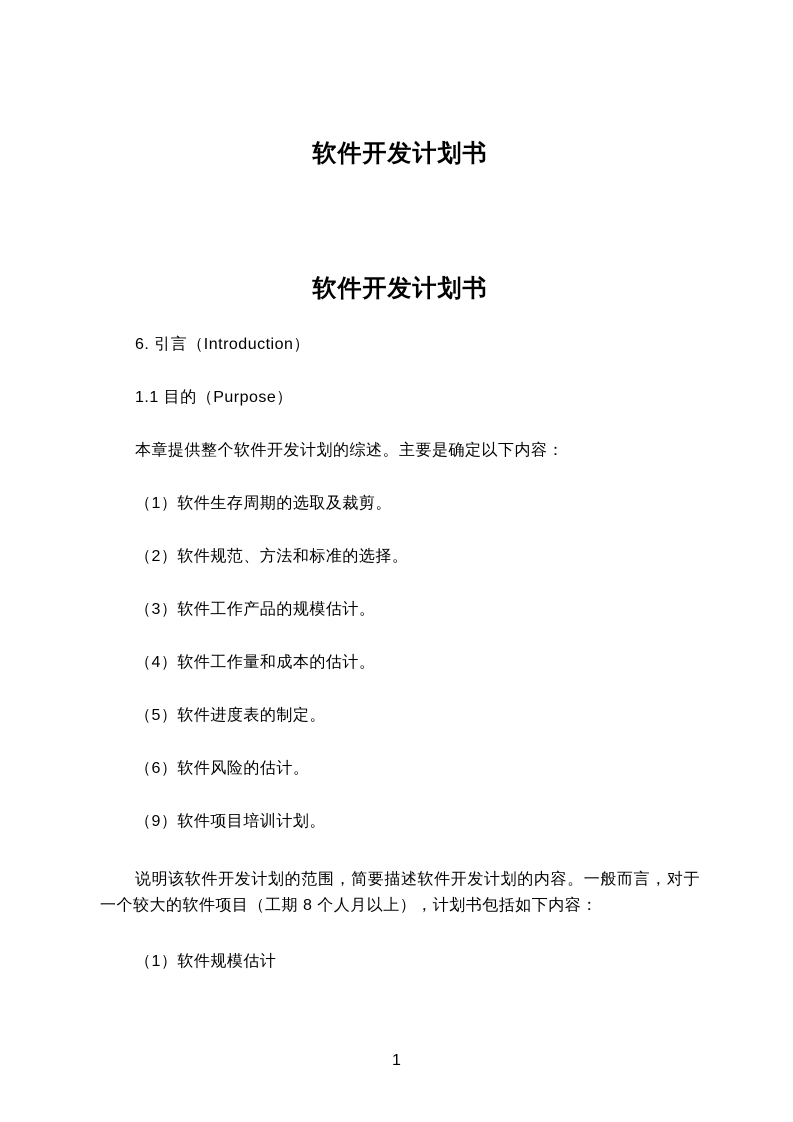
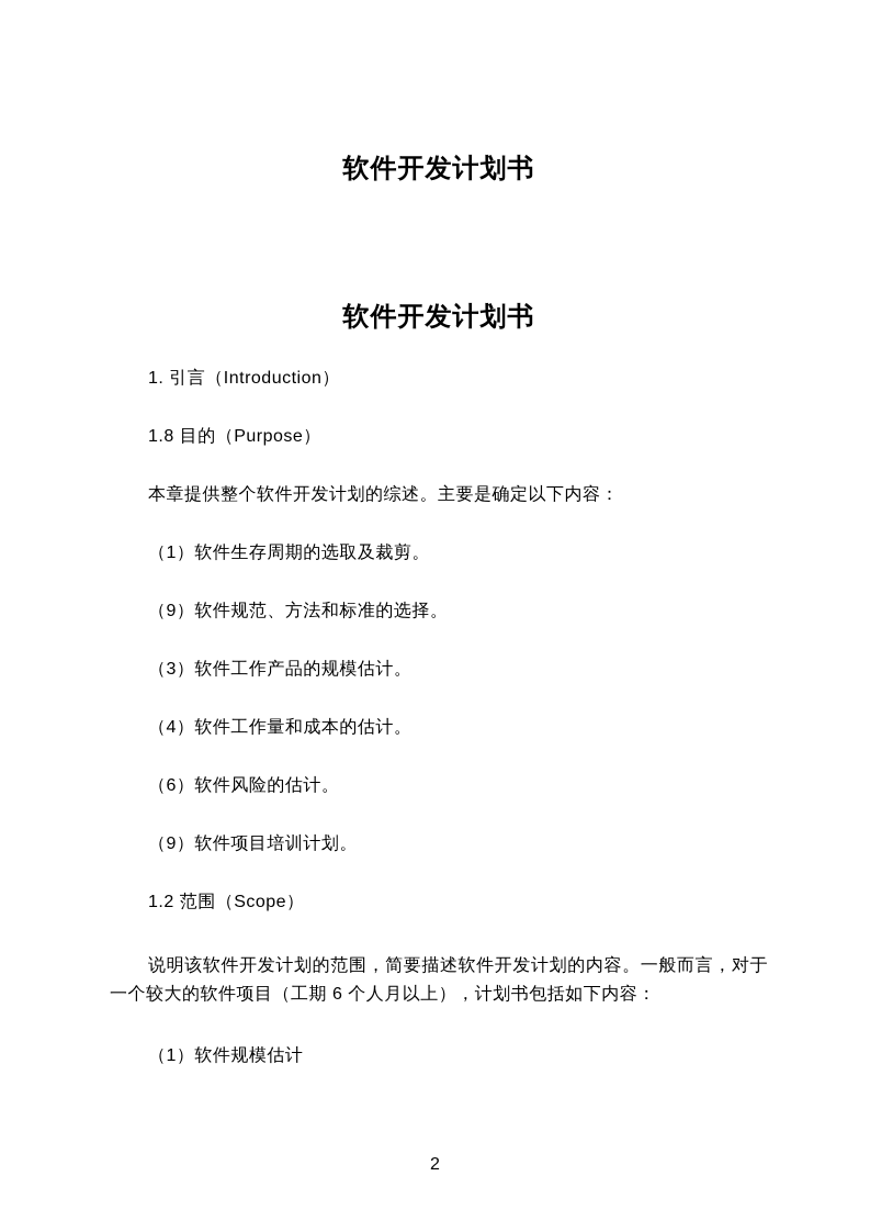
  软件开发计划书
  软件开发计划书
- 6. 引言（Introduction）
+ 1. 引言（Introduction）
- 1.1 目的（Purpose）
+ 1.8 目的（Purpose）
  本章提供整个软件开发计划的综述。主要是确定以下内容：
  （1）软件生存周期的选取及裁剪。
- （2）软件规范、方法和标准的选择。
+ （9）软件规范、方法和标准的选择。
  （3）软件工作产品的规模估计。
  （4）软件工作量和成本的估计。
- （5）软件进度表的制定。
  （6）软件风险的估计。
  （9）软件项目培训计划。
+ 1.2 范围（Scope）
- 说明该软件开发计划的范围，简要描述软件开发计划的内容。一般而言，对于一个较大的软件项目（工期 8 个人月以上），计划书包括如下内容：
+ 说明该软件开发计划的范围，简要描述软件开发计划的内容。一般而言，对于一个较大的软件项目（工期 6 个人月以上），计划书包括如下内容：
  （1）软件规模估计
- 1
+ 2
